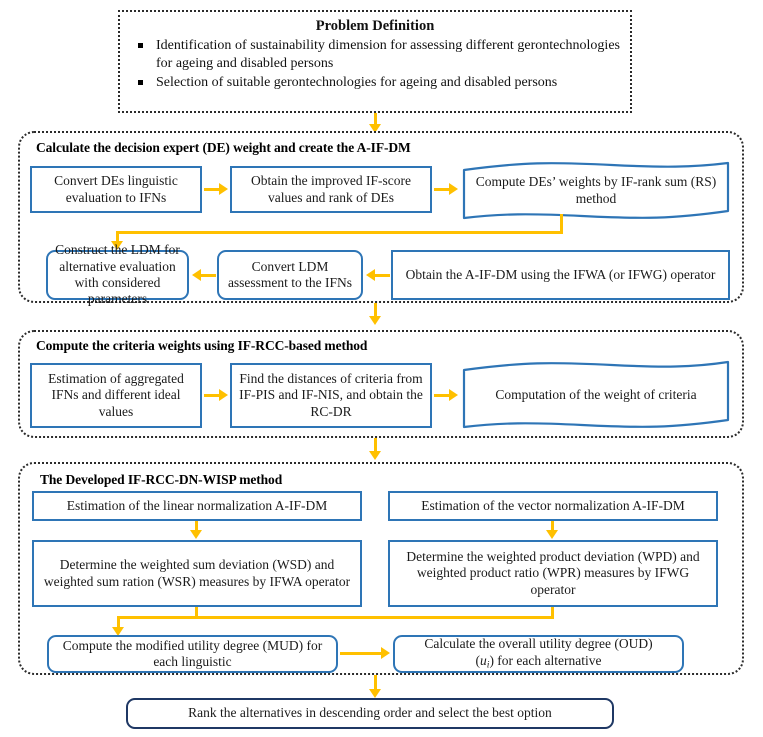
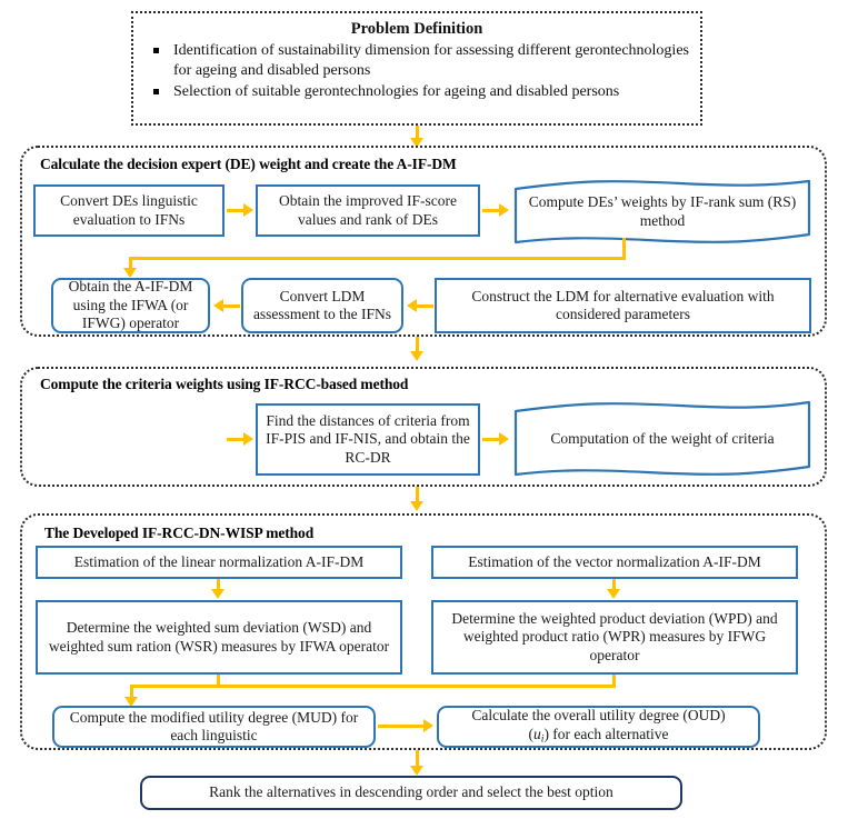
  Problem Definition
  Identification of sustainability dimension for assessing different gerontechnologies for ageing and disabled persons
  Selection of suitable gerontechnologies for ageing and disabled persons
  Calculate the decision expert (DE) weight and create the A-IF-DM
  Convert DEs linguistic evaluation to IFNs
  Obtain the improved IF-score values and rank of DEs
  Compute DEs’ weights by IF-rank sum (RS) method
- Construct the LDM for alternative evaluation with considered parameters
+ Obtain the A-IF-DM using the IFWA (or IFWG) operator
  Convert LDM assessment to the IFNs
- Obtain the A-IF-DM using the IFWA (or IFWG) operator
+ Construct the LDM for alternative evaluation with considered parameters
  Compute the criteria weights using IF-RCC-based method
- Estimation of aggregated IFNs and different ideal values
  Find the distances of criteria from IF-PIS and IF-NIS, and obtain the RC-DR
  Computation of the weight of criteria
  The Developed IF-RCC-DN-WISP method
  Estimation of the linear normalization A-IF-DM
  Determine the weighted sum deviation (WSD) and weighted sum ration (WSR) measures by IFWA operator
  Estimation of the vector normalization A-IF-DM
  Determine the weighted product deviation (WPD) and weighted product ratio (WPR) measures by IFWG operator
  Compute the modified utility degree (MUD) for each linguistic
  Calculate the overall utility degree (OUD)
  (ui) for each alternative
  Rank the alternatives in descending order and select the best option
